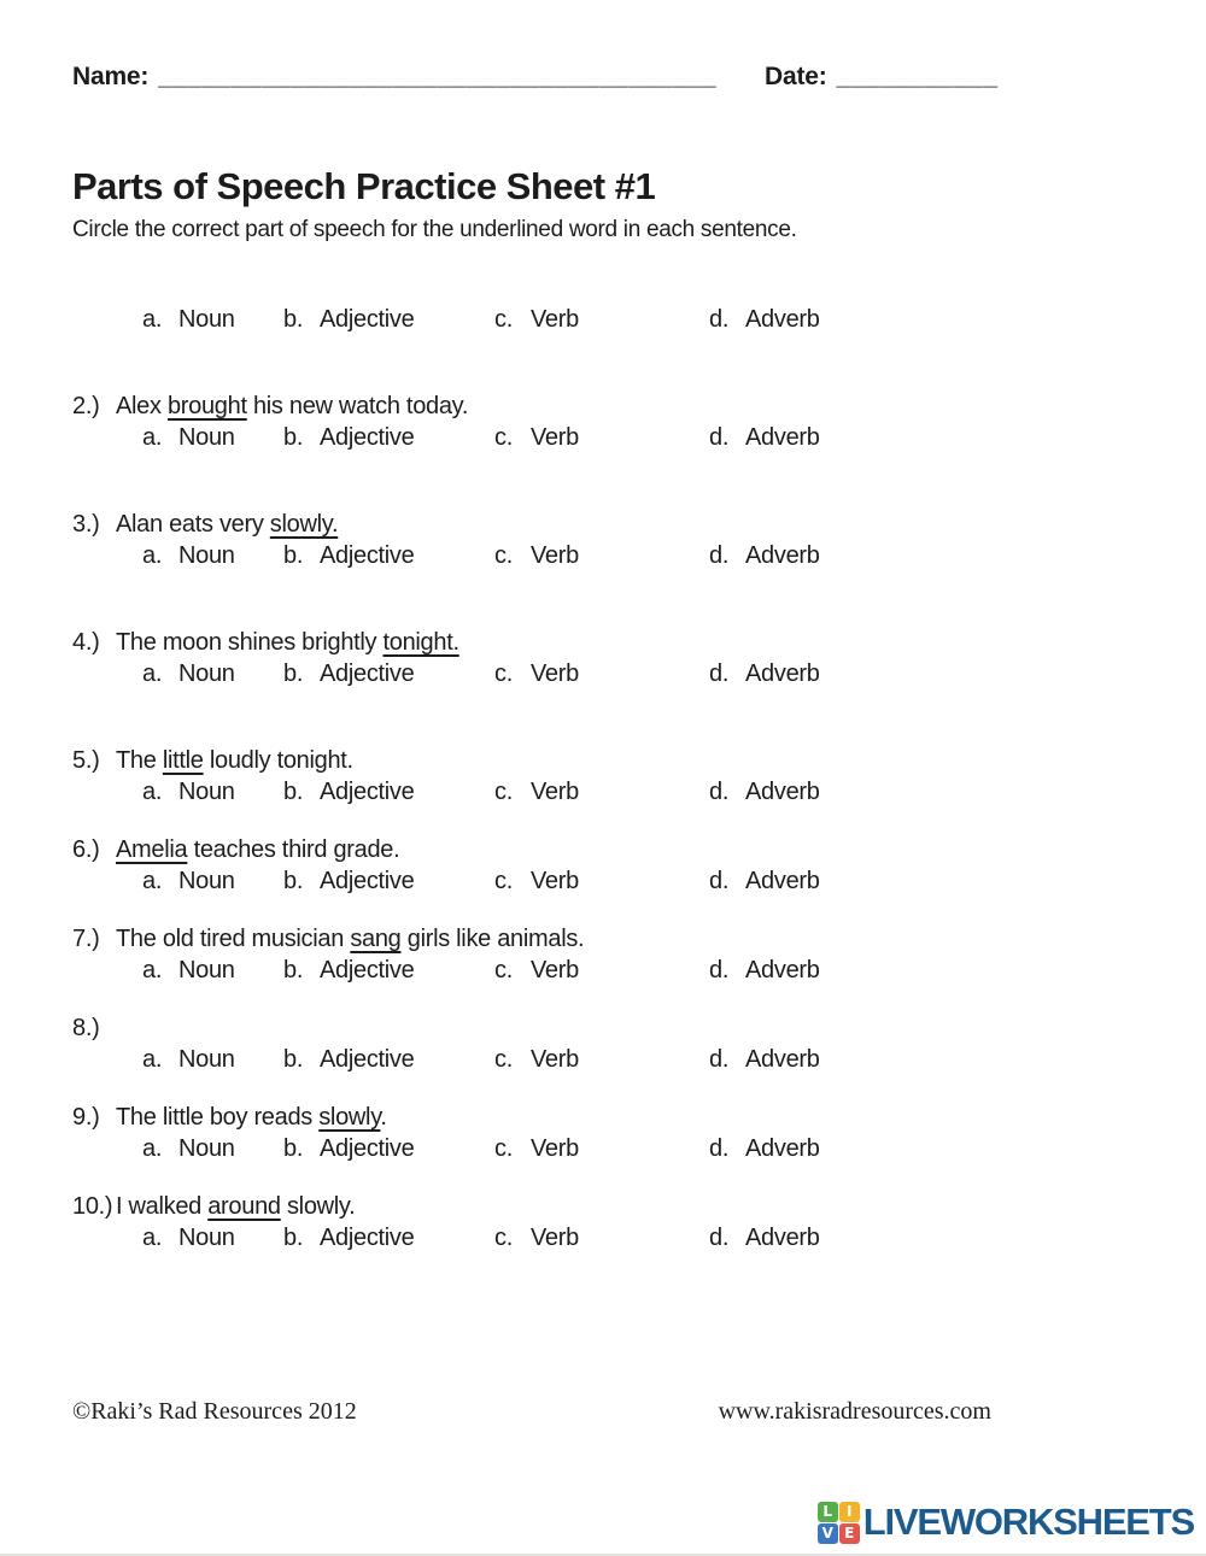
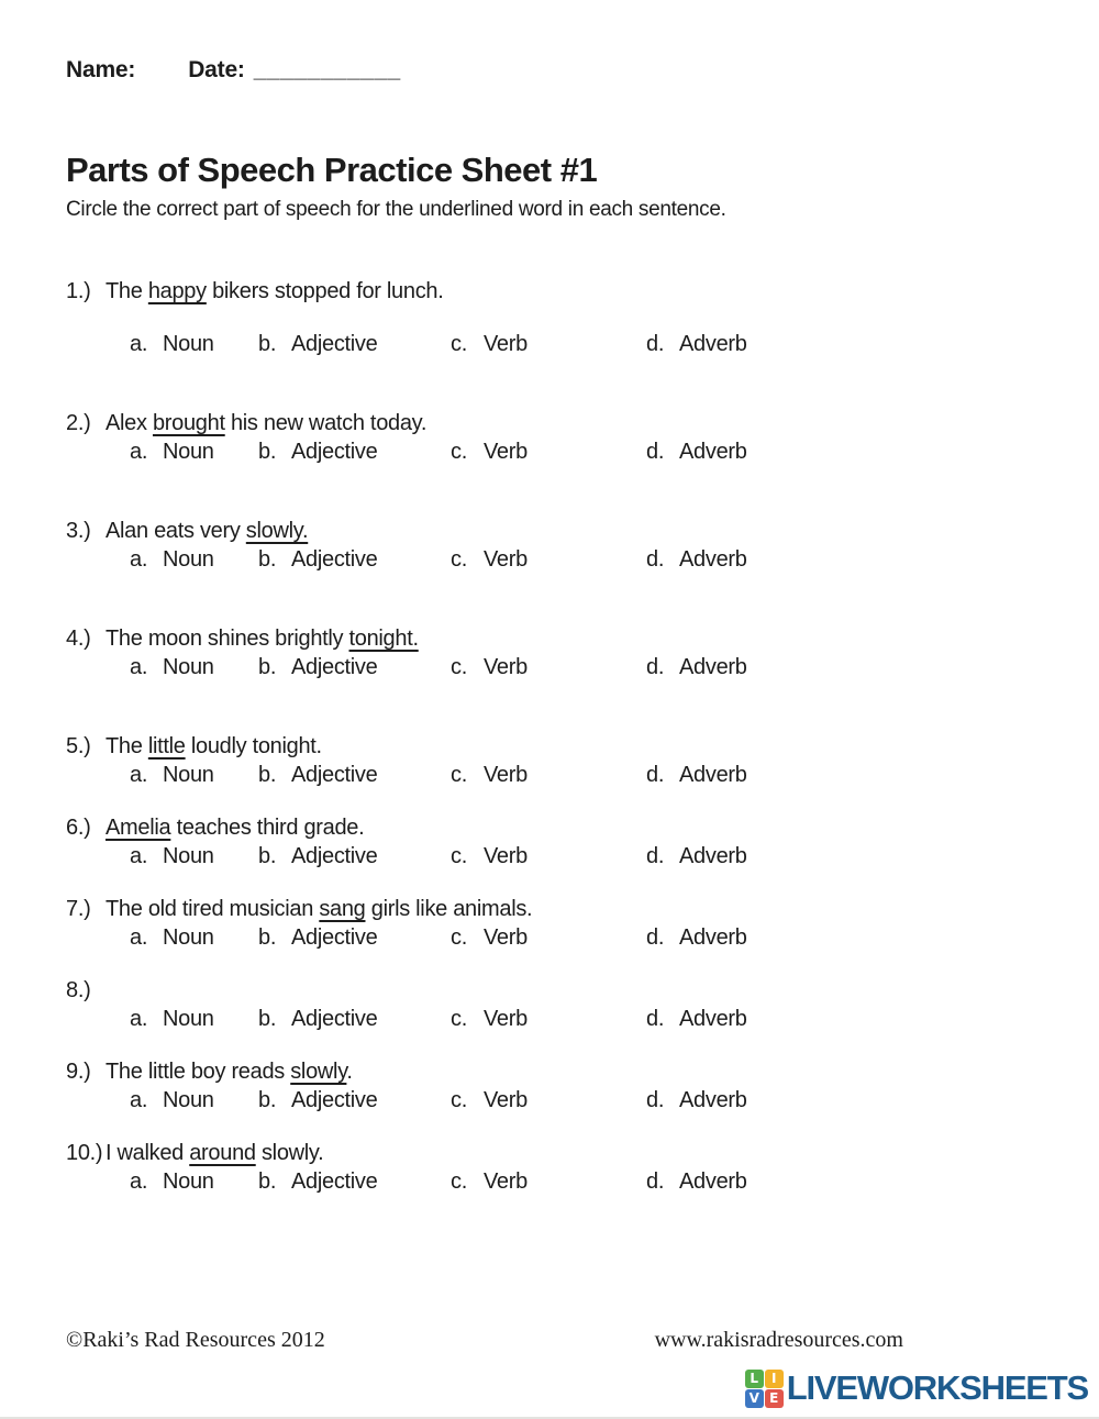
  Name:
- ______________________________________
  Date: ___________
  Parts of Speech Practice Sheet #1
  Circle the correct part of speech for the underlined word in each sentence.
+ 1.)
+ The happy bikers stopped for lunch.
  a. Noun
  b. Adjective
  c. Verb
  d. Adverb
  2.)
  Alex brought his new watch today.
  a. Noun
  b. Adjective
  c. Verb
  d. Adverb
  3.)
  Alan eats very slowly.
  a. Noun
  b. Adjective
  c. Verb
  d. Adverb
  4.)
  The moon shines brightly tonight.
  a. Noun
  b. Adjective
  c. Verb
  d. Adverb
  5.)
  The little loudly tonight.
  a. Noun
  b. Adjective
  c. Verb
  d. Adverb
  6.)
  Amelia teaches third grade.
  a. Noun
  b. Adjective
  c. Verb
  d. Adverb
  7.)
  The old tired musician sang girls like animals.
  a. Noun
  b. Adjective
  c. Verb
  d. Adverb
  8.)
  a. Noun
  b. Adjective
  c. Verb
  d. Adverb
  9.)
  The little boy reads slowly.
  a. Noun
  b. Adjective
  c. Verb
  d. Adverb
  10.)
  I walked around slowly.
  a. Noun
  b. Adjective
  c. Verb
  d. Adverb
  ©Raki’s Rad Resources 2012
  www.rakisradresources.com
  L
  I
  V
  E
  LIVEWORKSHEETS
